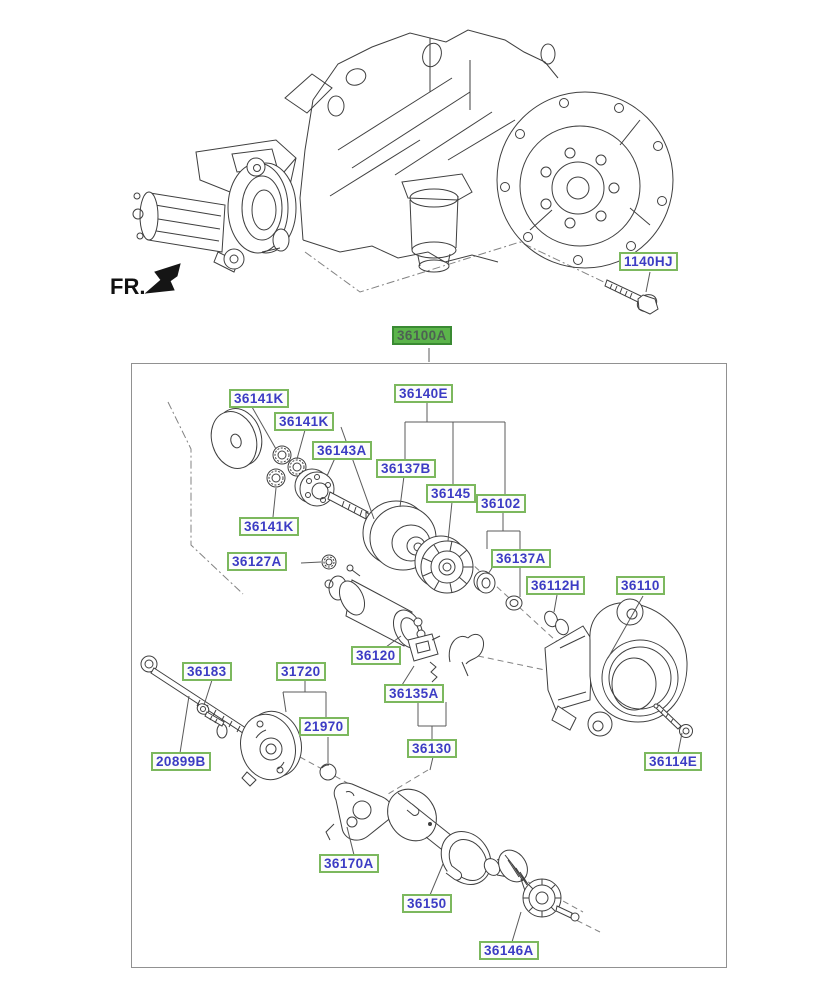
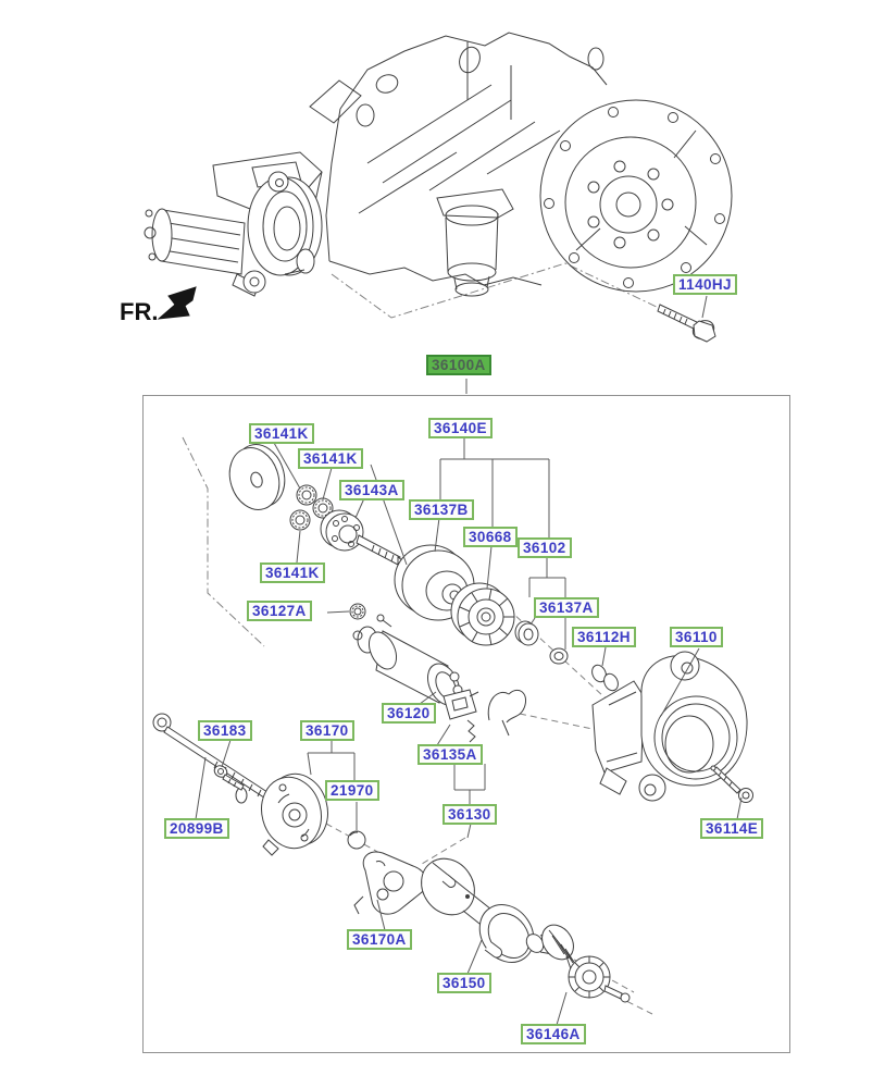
  FR.
  1140HJ
  36100A
  36141K
  36141K
  36140E
  36143A
  36137B
- 36145
+ 30668
  36102
  36141K
  36137A
  36112H
  36110
  36127A
  36120
  36183
- 31720
+ 36170
  21970
  36135A
  36130
  20899B
  36114E
  36170A
  36150
  36146A
